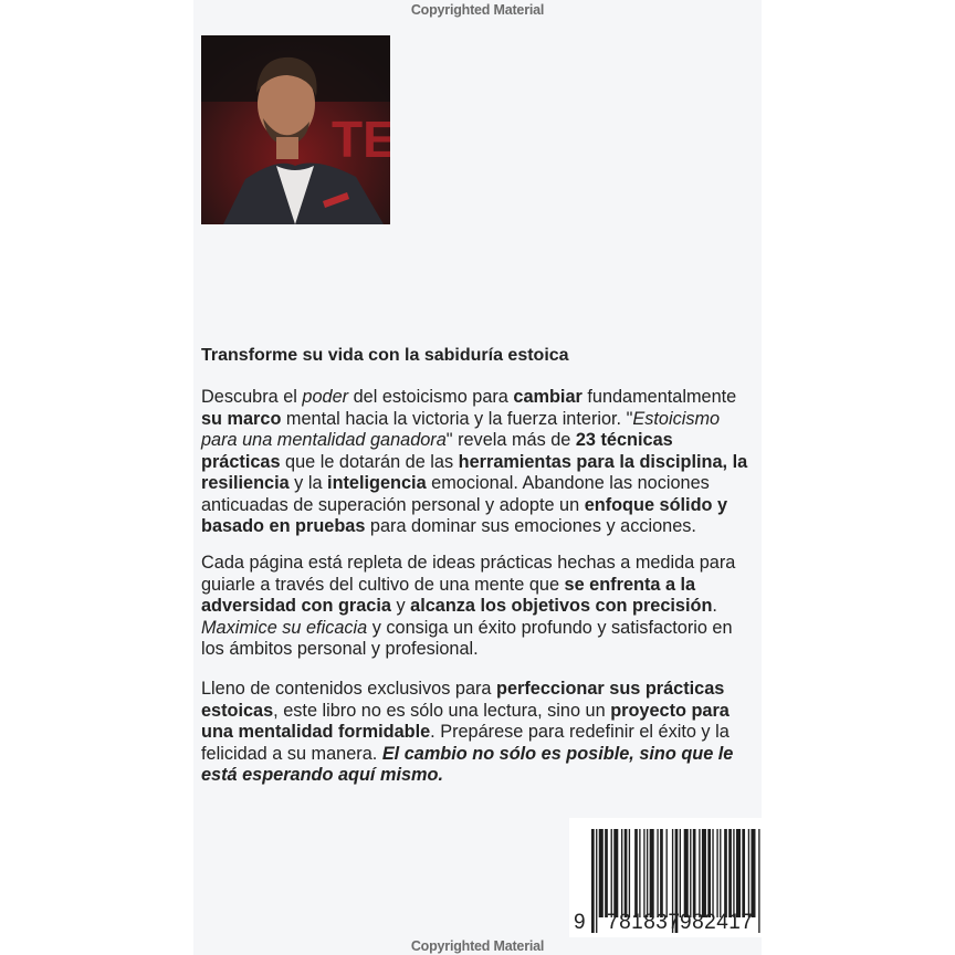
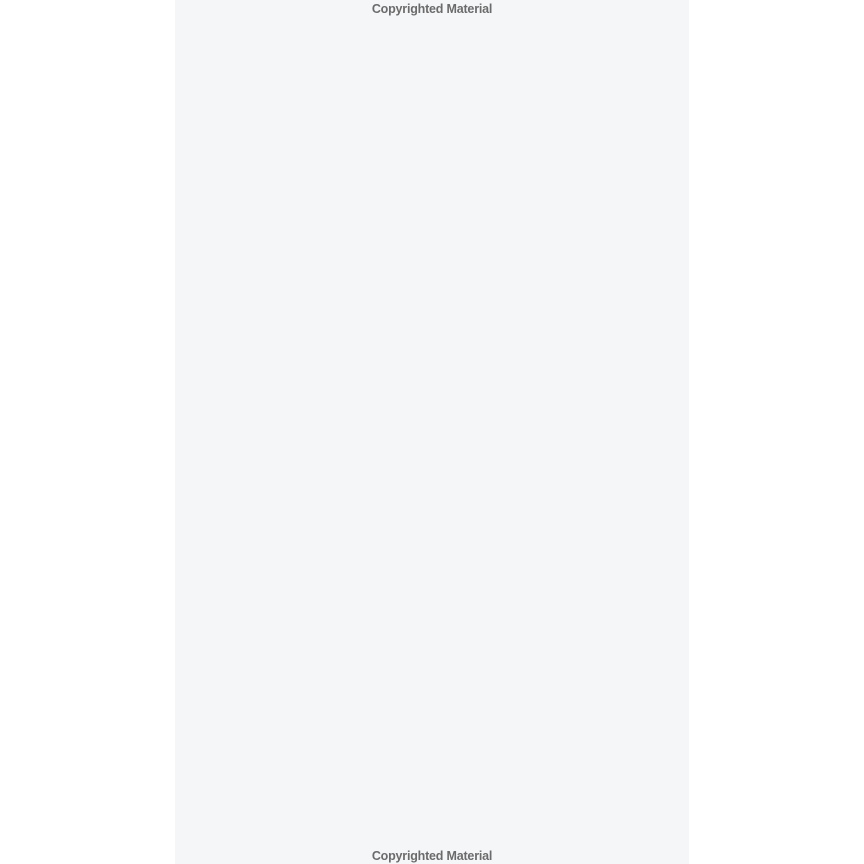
  Copyrighted Material
- TE
- Transforme su vida con la sabiduría estoica
- Descubra el poder del estoicismo para cambiar fundamentalmente su marco mental hacia la victoria y la fuerza interior. "Estoicismo para una mentalidad ganadora" revela más de 23 técnicas prácticas que le dotarán de las herramientas para la disciplina, la resiliencia y la inteligencia emocional. Abandone las nociones anticuadas de superación personal y adopte un enfoque sólido y basado en pruebas para dominar sus emociones y acciones.
- Cada página está repleta de ideas prácticas hechas a medida para guiarle a través del cultivo de una mente que se enfrenta a la adversidad con gracia y alcanza los objetivos con precisión. Maximice su eficacia y consiga un éxito profundo y satisfactorio en los ámbitos personal y profesional.
- Lleno de contenidos exclusivos para perfeccionar sus prácticas estoicas, este libro no es sólo una lectura, sino un proyecto para una mentalidad formidable. Prepárese para redefinir el éxito y la felicidad a su manera. El cambio no sólo es posible, sino que le está esperando aquí mismo.
- 9
- 781837
- 982417
  Copyrighted Material
